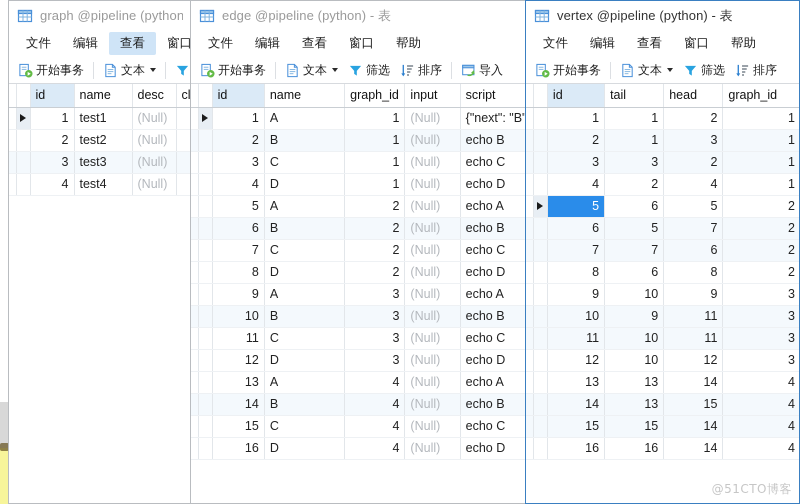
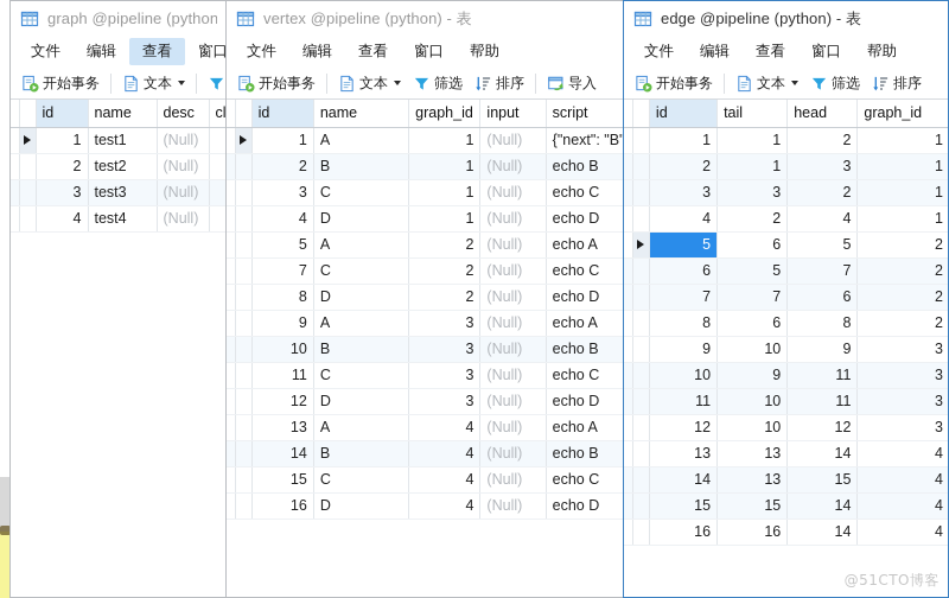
  graph @pipeline (python
  文件
  编辑
  查看
  窗口
  开始事务
  文本
  		id	name	desc	c
  		1	test1	(Null)
  		2	test2	(Null)
  		3	test3	(Null)
  		4	test4	(Null)
- edge @pipeline (python) - 表
+ vertex @pipeline (python) - 表
  文件
  编辑
  查看
  窗口
  帮助
  开始事务
  文本
  筛选
  排序
  导入
  		id	name	graph_id	input	script
  		1	A	1	(Null)	{"next": "B
  		2	B	1	(Null)	echo B
  		3	C	1	(Null)	echo C
  		4	D	1	(Null)	echo D
  		5	A	2	(Null)	echo A
- 		6	B	2	(Null)	echo B
  		7	C	2	(Null)	echo C
  		8	D	2	(Null)	echo D
  		9	A	3	(Null)	echo A
  		10	B	3	(Null)	echo B
  		11	C	3	(Null)	echo C
  		12	D	3	(Null)	echo D
  		13	A	4	(Null)	echo A
  		14	B	4	(Null)	echo B
  		15	C	4	(Null)	echo C
  		16	D	4	(Null)	echo D
- vertex @pipeline (python) - 表
+ edge @pipeline (python) - 表
  文件
  编辑
  查看
  窗口
  帮助
  开始事务
  文本
  筛选
  排序
  		id	tail	head	graph_id
  		1	1	2	1
  		2	1	3	1
  		3	3	2	1
  		4	2	4	1
  		5	6	5	2
  		6	5	7	2
  		7	7	6	2
  		8	6	8	2
  		9	10	9	3
  		10	9	11	3
  		11	10	11	3
  		12	10	12	3
  		13	13	14	4
  		14	13	15	4
  		15	15	14	4
  		16	16	14	4
  @51CTO博客
